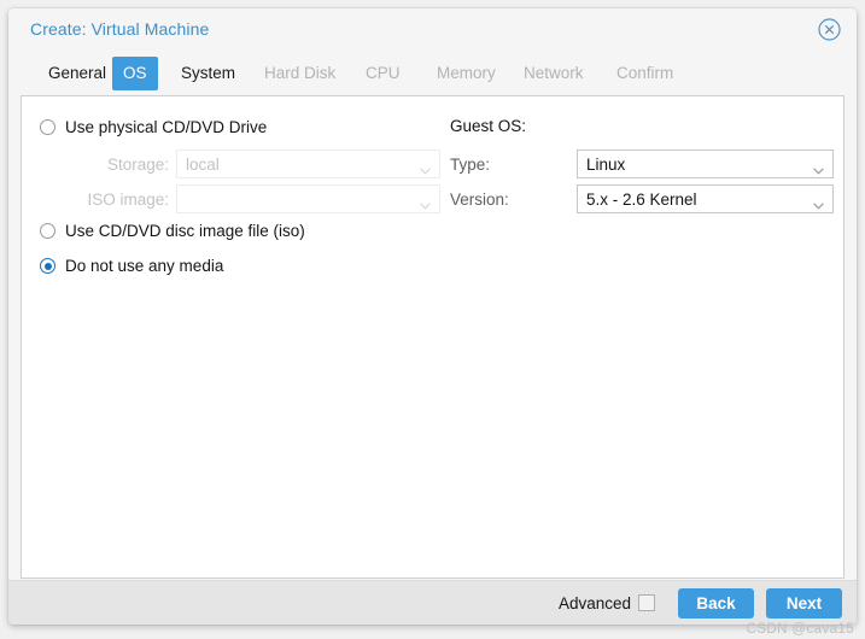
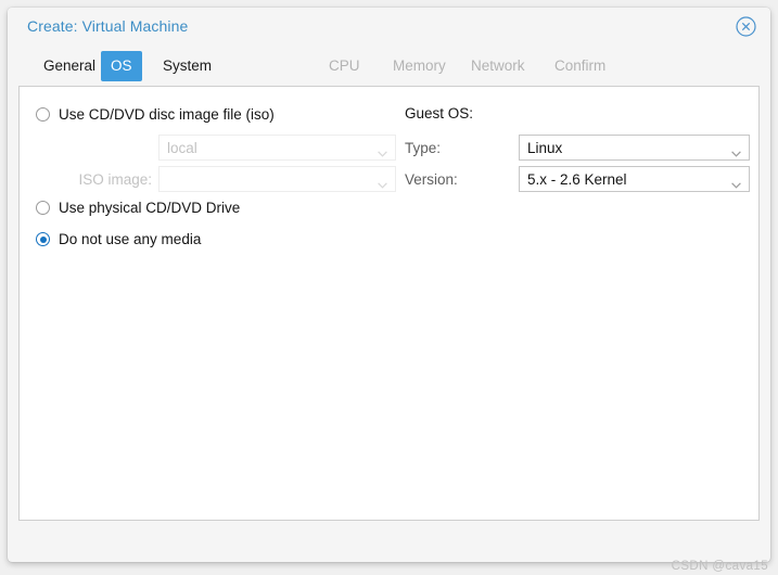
  Create: Virtual Machine
  General
  OS
  System
- Hard Disk
  CPU
  Memory
  Network
  Confirm
- Use physical CD/DVD Drive
+ Use CD/DVD disc image file (iso)
- Storage:
  local
  ISO image:
- Use CD/DVD disc image file (iso)
+ Use physical CD/DVD Drive
  Do not use any media
  Guest OS:
  Type:
  Linux
  Version:
  5.x - 2.6 Kernel
- Advanced
- Back
- Next
  CSDN @cava15
